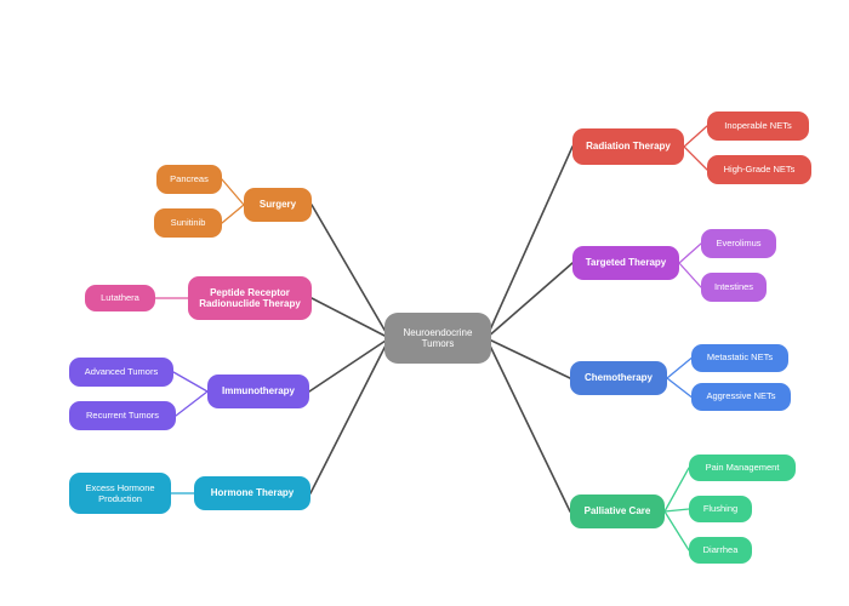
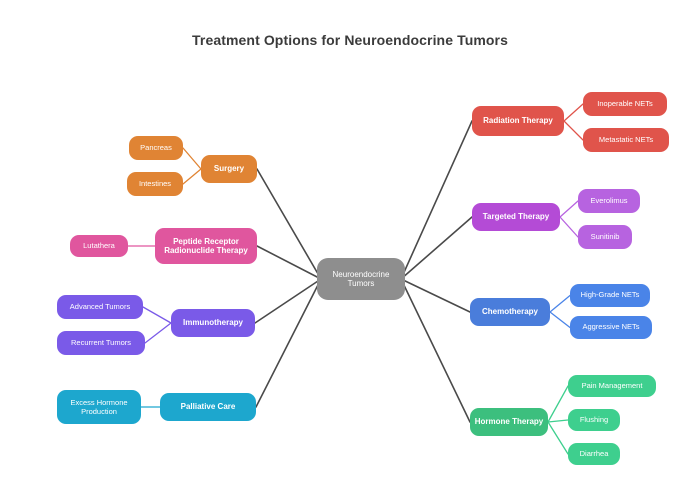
+ Treatment Options for Neuroendocrine Tumors
  Neuroendocrine Tumors
  Radiation Therapy
  Inoperable NETs
- High-Grade NETs
+ Metastatic NETs
  Targeted Therapy
  Everolimus
- Intestines
+ Sunitinib
  Chemotherapy
- Metastatic NETs
+ High-Grade NETs
  Aggressive NETs
- Palliative Care
+ Hormone Therapy
  Pain Management
  Flushing
  Diarrhea
  Surgery
  Pancreas
- Sunitinib
+ Intestines
  Peptide Receptor Radionuclide Therapy
  Lutathera
  Immunotherapy
  Advanced Tumors
  Recurrent Tumors
- Hormone Therapy
+ Palliative Care
  Excess Hormone Production
